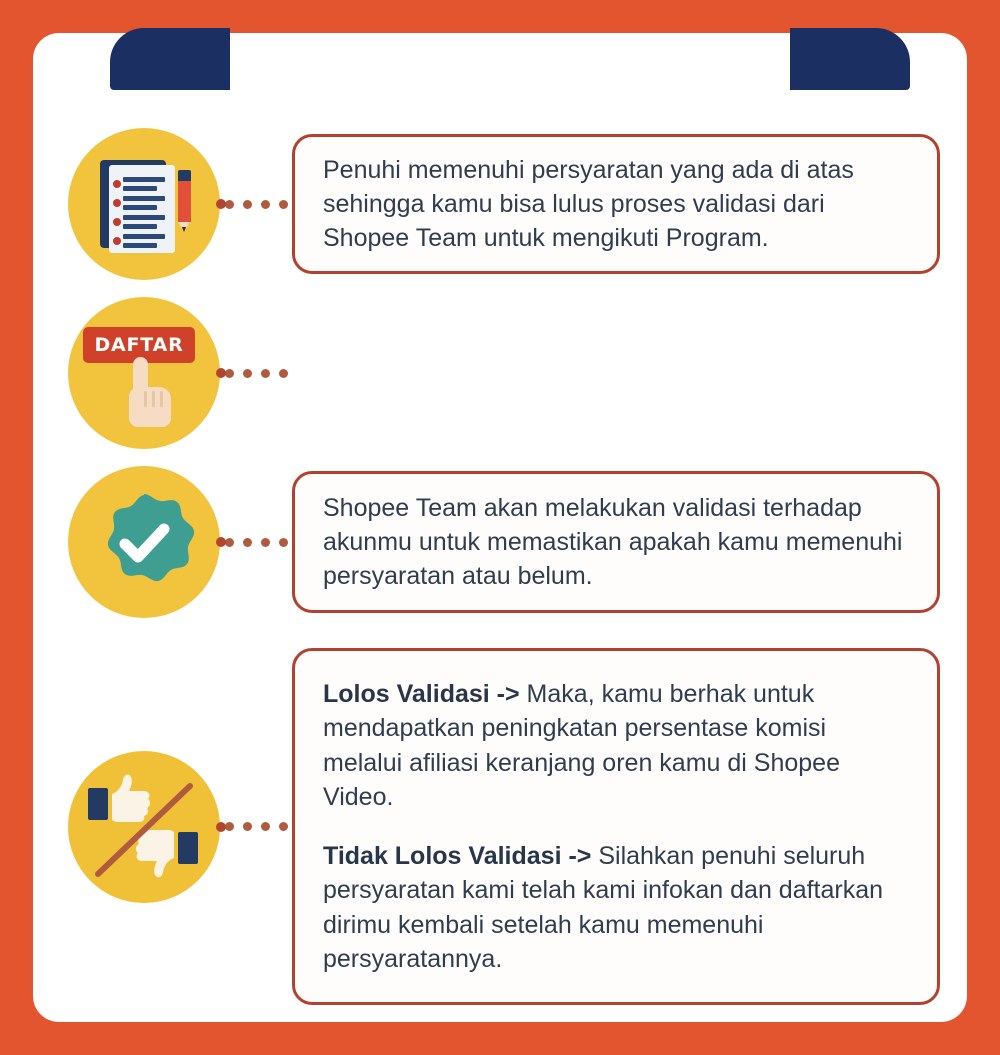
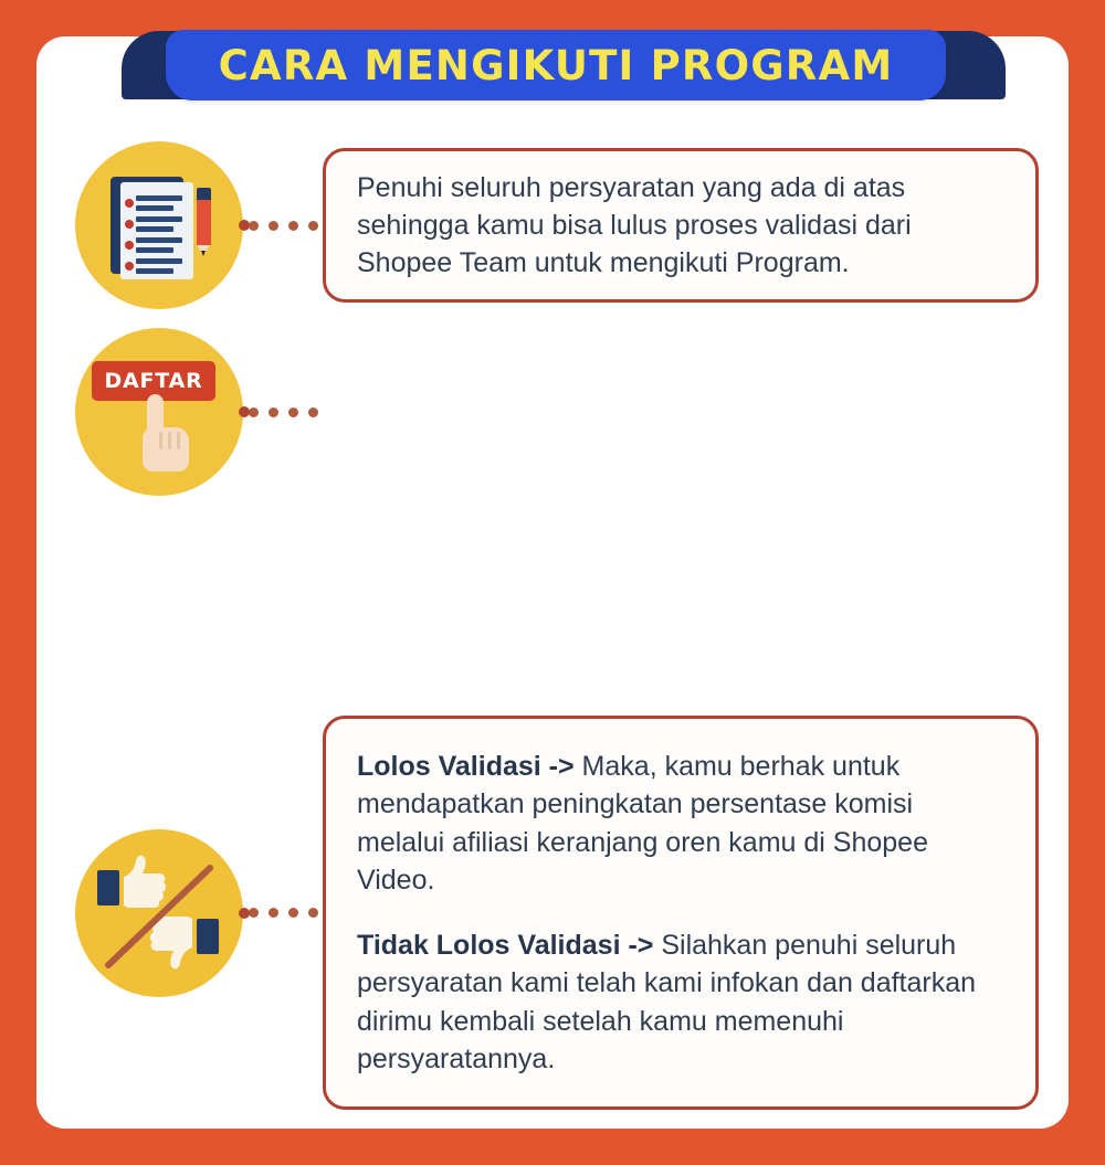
+ CARA MENGIKUTI PROGRAM
- Penuhi memenuhi persyaratan yang ada di atas sehingga kamu bisa lulus proses validasi dari Shopee Team untuk mengikuti Program.
+ Penuhi seluruh persyaratan yang ada di atas sehingga kamu bisa lulus proses validasi dari Shopee Team untuk mengikuti Program.
  DAFTAR
- Shopee Team akan melakukan validasi terhadap akunmu untuk memastikan apakah kamu memenuhi persyaratan atau belum.
  Lolos Validasi -> Maka, kamu berhak untuk mendapatkan peningkatan persentase komisi melalui afiliasi keranjang oren kamu di Shopee Video.
  Tidak Lolos Validasi -> Silahkan penuhi seluruh persyaratan kami telah kami infokan dan daftarkan dirimu kembali setelah kamu memenuhi persyaratannya.
